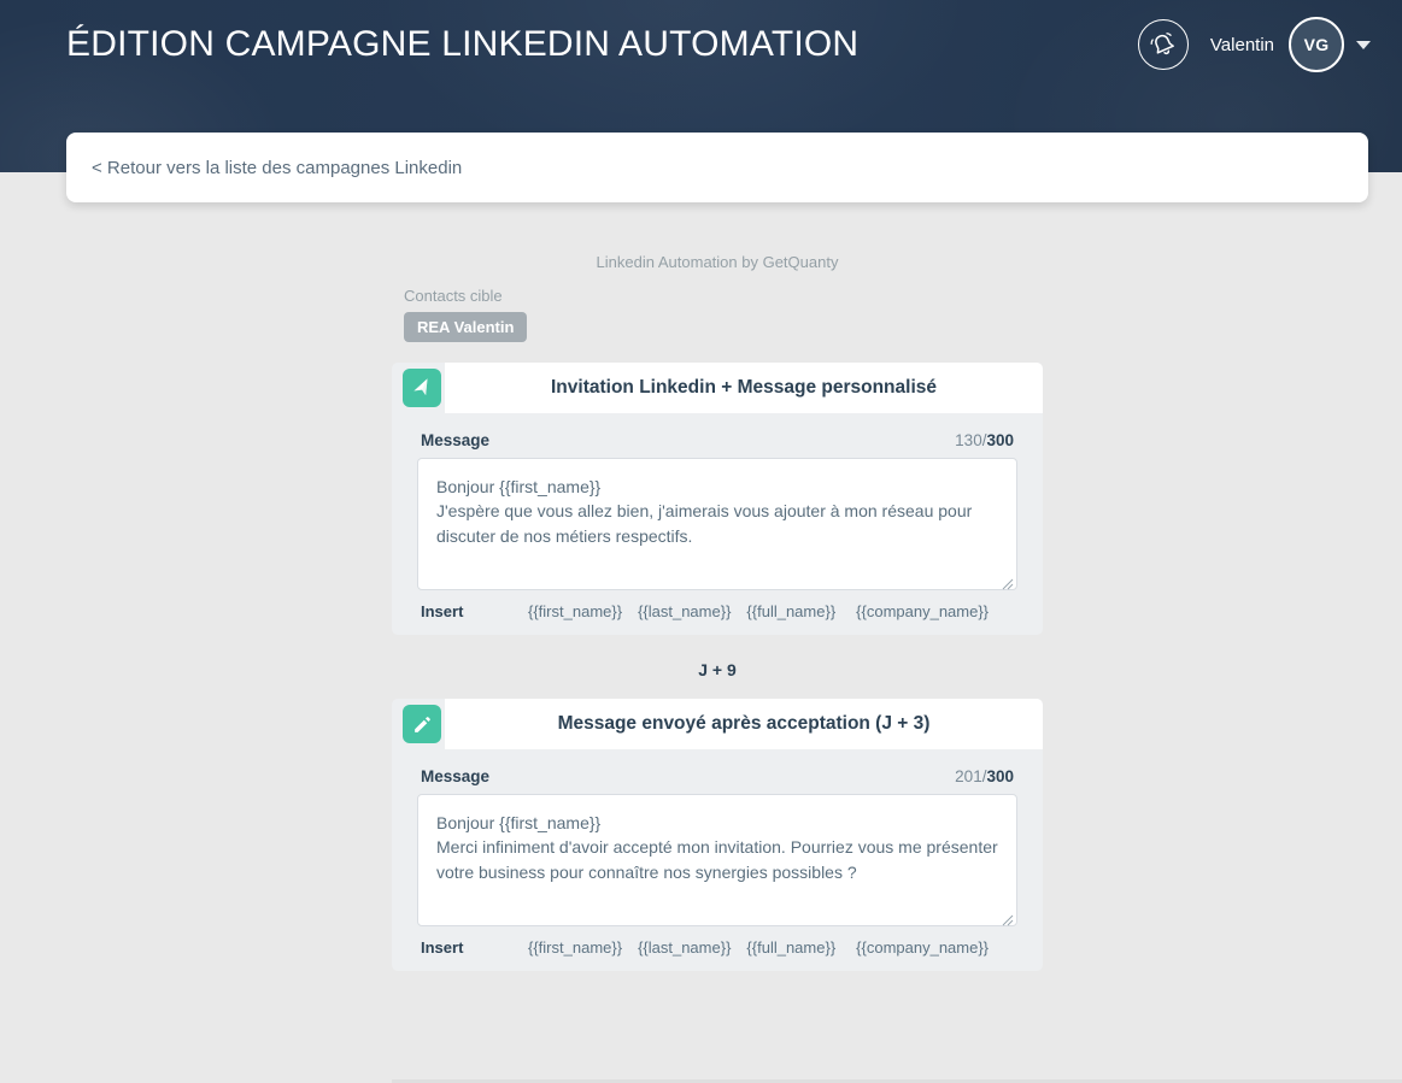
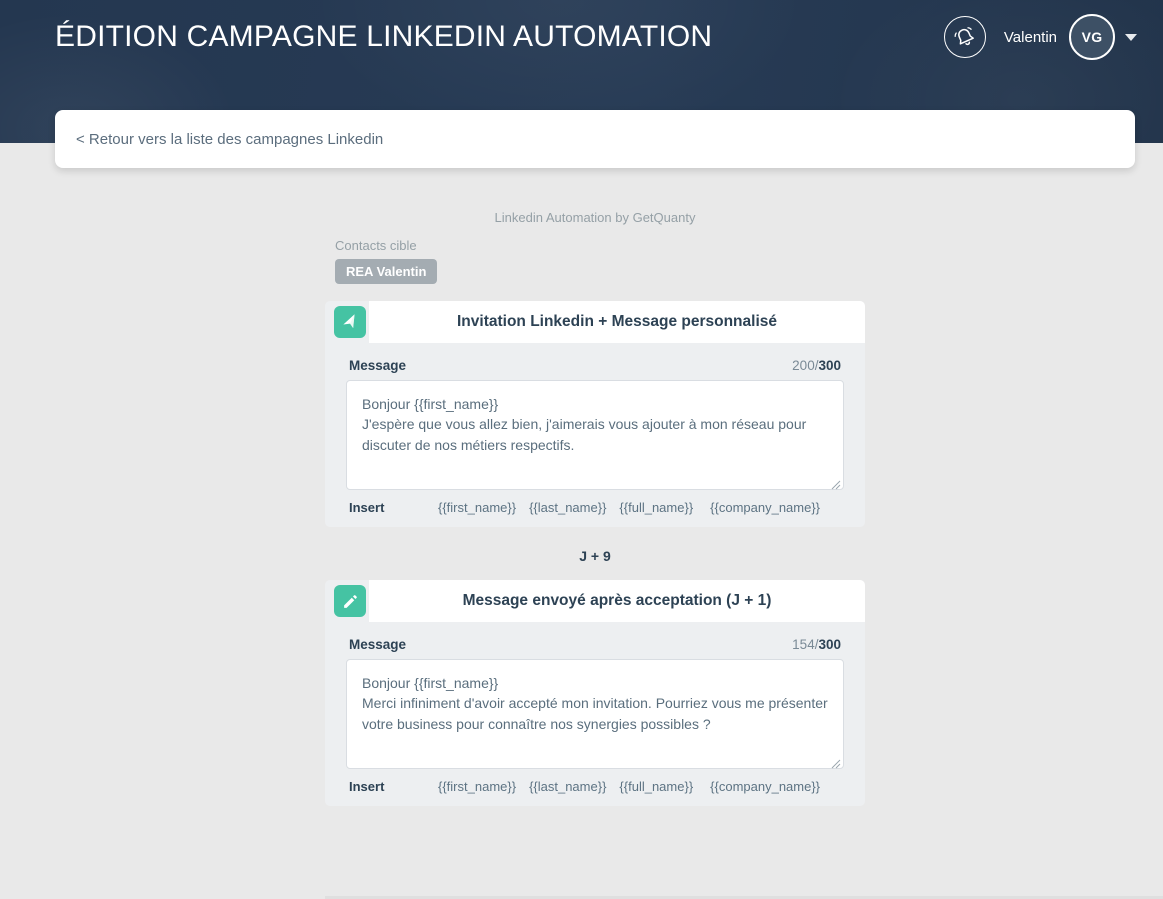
  ÉDITION CAMPAGNE LINKEDIN AUTOMATION
  Valentin
  VG
  < Retour vers la liste des campagnes Linkedin
  Linkedin Automation by GetQuanty
  Contacts cible
  REA Valentin
  Invitation Linkedin + Message personnalisé
  Message
- 130/300
+ 200/300
  Bonjour {{first_name}}
  Insert
  {{first_name}}
  {{last_name}}
  {{full_name}}
  {{company_name}}
  J + 9
- Message envoyé après acceptation (J + 3)
+ Message envoyé après acceptation (J + 1)
  Message
- 201/300
+ 154/300
  Bonjour {{first_name}}
  Insert
  {{first_name}}
  {{last_name}}
  {{full_name}}
  {{company_name}}
